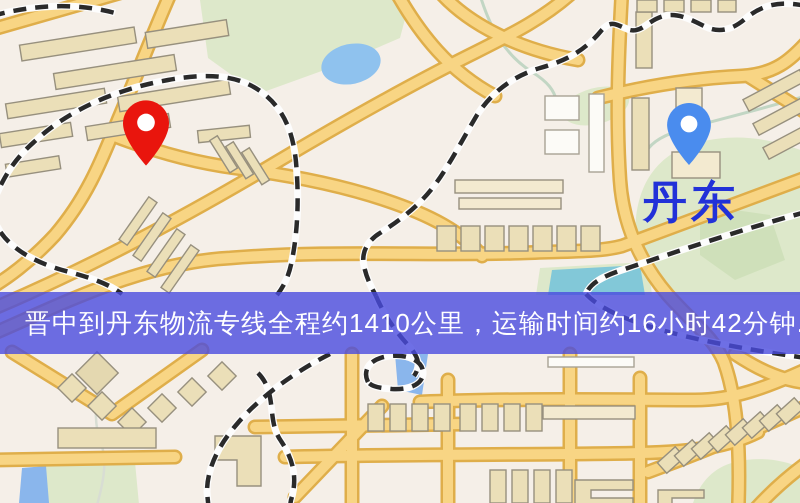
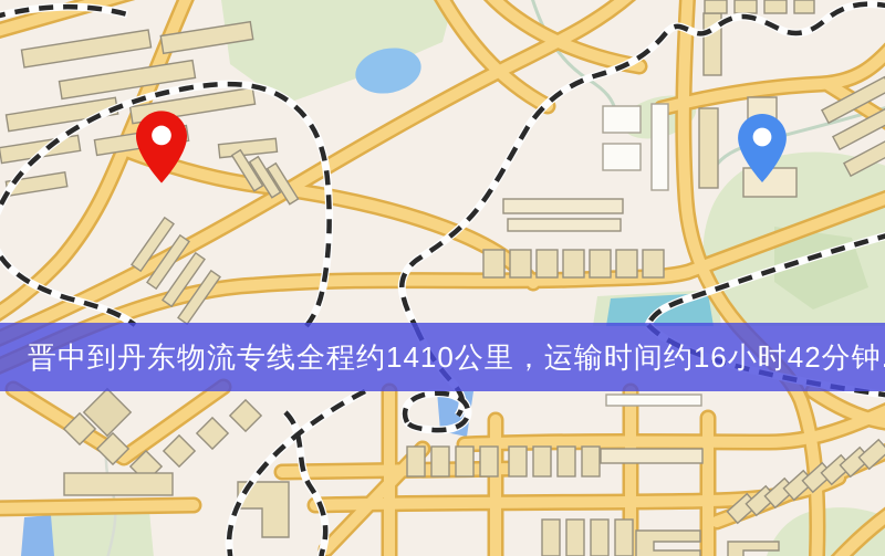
- 丹东
  晋中到丹东物流专线全程约1410公里，运输时间约16小时42分钟
